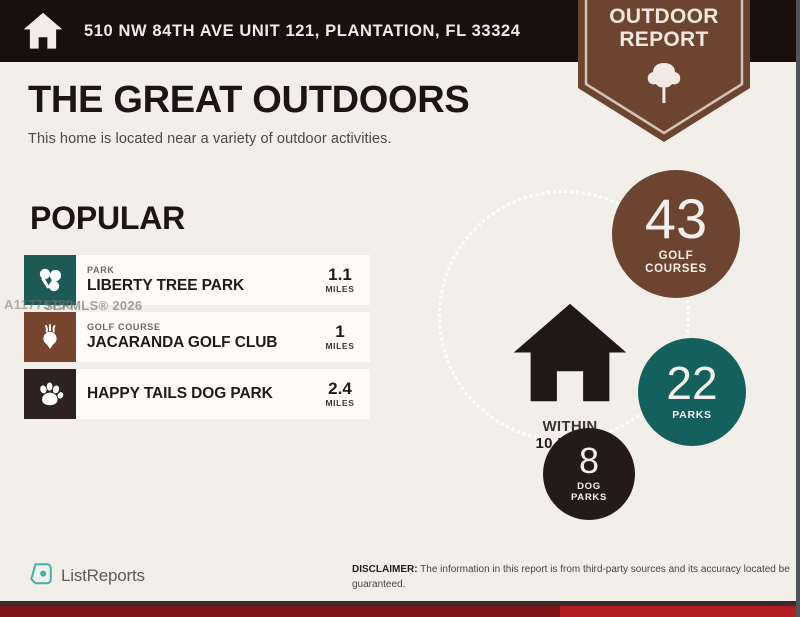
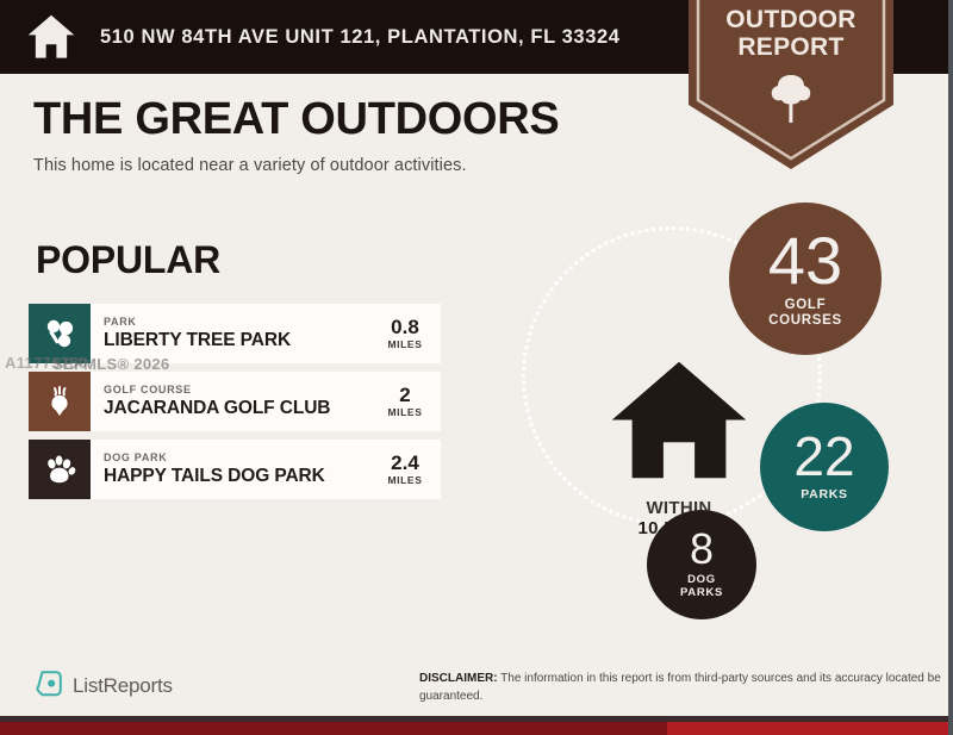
  510 NW 84TH AVE UNIT 121, PLANTATION, FL 33324
  OUTDOOR
  REPORT
  THE GREAT OUTDOORS
  This home is located near a variety of outdoor activities.
  POPULAR
  PARK
  LIBERTY TREE PARK
- 1.1
+ 0.8
  MILES
  GOLF COURSE
  JACARANDA GOLF CLUB
- 1
+ 2
  MILES
+ DOG PARK
  HAPPY TAILS DOG PARK
  2.4
  MILES
  WITHIN
  43
  GOLF
  COURSES
  22
  PARKS
  8
  DOG
  PARKS
  ListReports
  DISCLAIMER: The information in this report is from third-party sources and its accuracy located be guaranteed.
  A11775750
  SEFMLS® 2026
